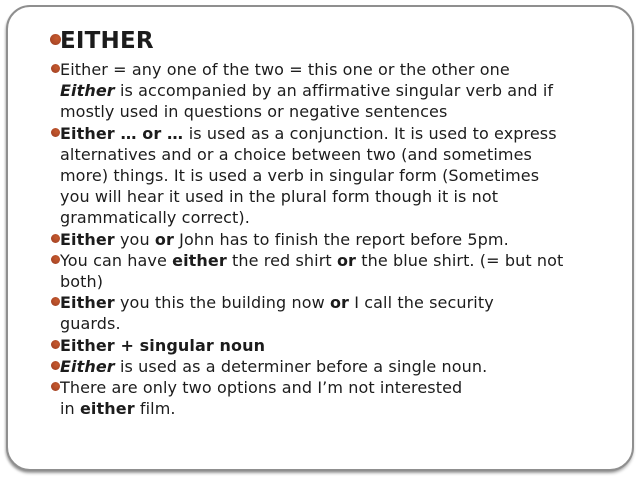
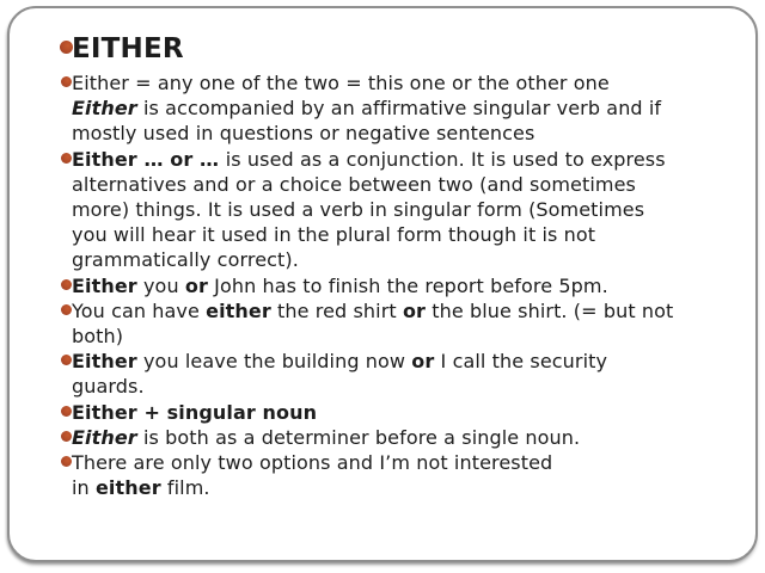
  EITHER
  Either = any one of the two = this one or the other one
  Either is accompanied by an affirmative singular verb and if
  mostly used in questions or negative sentences
  Either … or … is used as a conjunction. It is used to express
  alternatives and or a choice between two (and sometimes
  more) things. It is used a verb in singular form (Sometimes
  you will hear it used in the plural form though it is not
  grammatically correct).
  Either you or John has to finish the report before 5pm.
  You can have either the red shirt or the blue shirt. (= but not
  both)
- Either you this the building now or I call the security
+ Either you leave the building now or I call the security
  guards.
  Either + singular noun
- Either is used as a determiner before a single noun.
+ Either is both as a determiner before a single noun.
  There are only two options and I’m not interested
  in either film.
